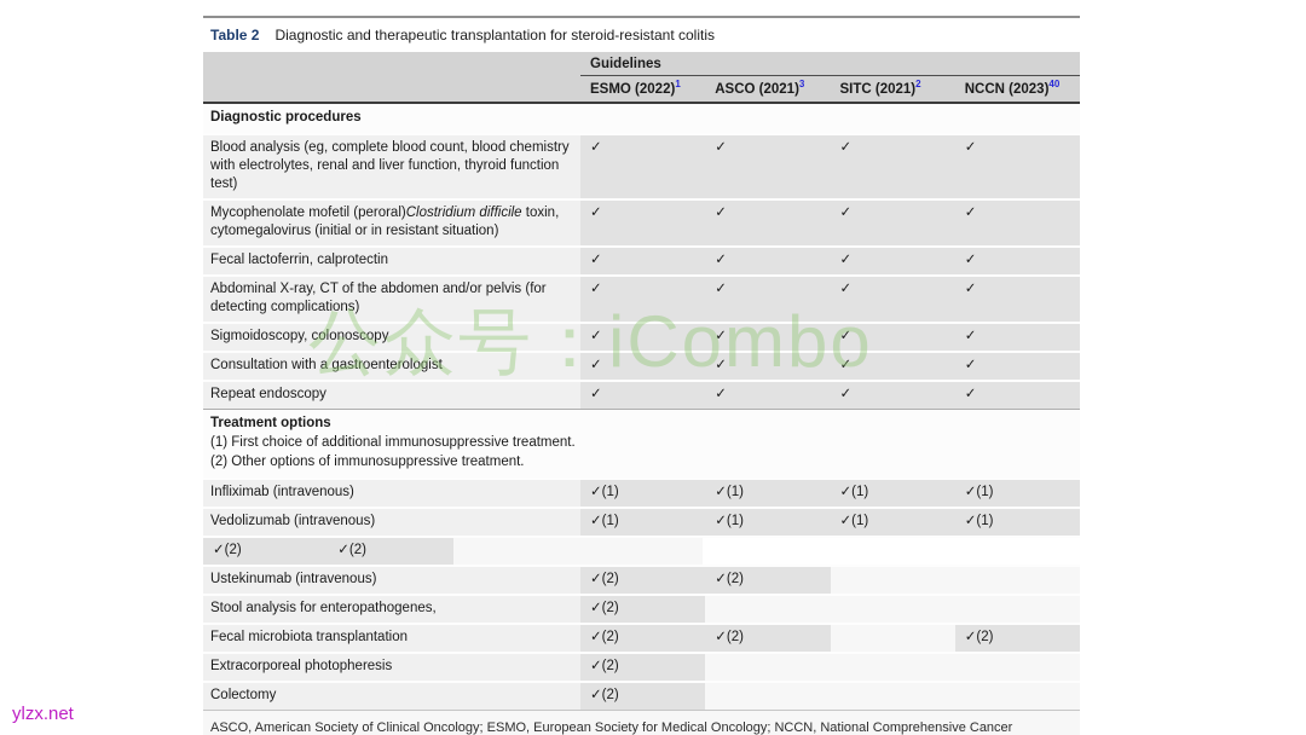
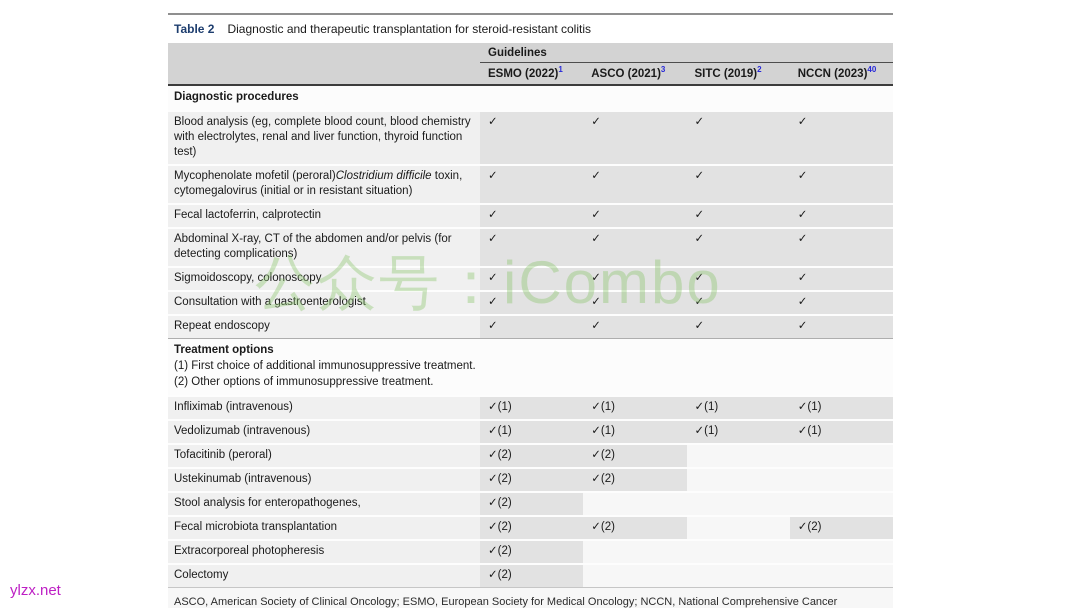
  公众号：iCombo
  ylzx.net
  Table 2
  Diagnostic and therapeutic transplantation for steroid-resistant colitis
  Guidelines
  ESMO (2022)1
  ASCO (2021)3
- SITC (2021)2
+ SITC (2019)2
  NCCN (2023)40
  Diagnostic procedures
  Blood analysis (eg, complete blood count, blood chemistry with electrolytes, renal and liver function, thyroid function test)
  ✓
  ✓
  ✓
  ✓
  Mycophenolate mofetil (peroral)Clostridium difficile toxin, cytomegalovirus (initial or in resistant situation)
  ✓
  ✓
  ✓
  ✓
  Fecal lactoferrin, calprotectin
  ✓
  ✓
  ✓
  ✓
  Abdominal X-ray, CT of the abdomen and/or pelvis (for detecting complications)
  ✓
  ✓
  ✓
  ✓
  Sigmoidoscopy, colonoscopy
  ✓
  ✓
  ✓
  ✓
  Consultation with a gastroenterologist
  ✓
  ✓
  ✓
  ✓
  Repeat endoscopy
  ✓
  ✓
  ✓
  ✓
  Treatment options
  (1) First choice of additional immunosuppressive treatment.
  (2) Other options of immunosuppressive treatment.
  Infliximab (intravenous)
  ✓(1)
  ✓(1)
  ✓(1)
  ✓(1)
  Vedolizumab (intravenous)
  ✓(1)
  ✓(1)
  ✓(1)
  ✓(1)
+ Tofacitinib (peroral)
  ✓(2)
  ✓(2)
  Ustekinumab (intravenous)
  ✓(2)
  ✓(2)
  Stool analysis for enteropathogenes,
  ✓(2)
  Fecal microbiota transplantation
  ✓(2)
  ✓(2)
  ✓(2)
  Extracorporeal photopheresis
  ✓(2)
  Colectomy
  ✓(2)
  ASCO, American Society of Clinical Oncology; ESMO, European Society for Medical Oncology; NCCN, National Comprehensive Cancer
